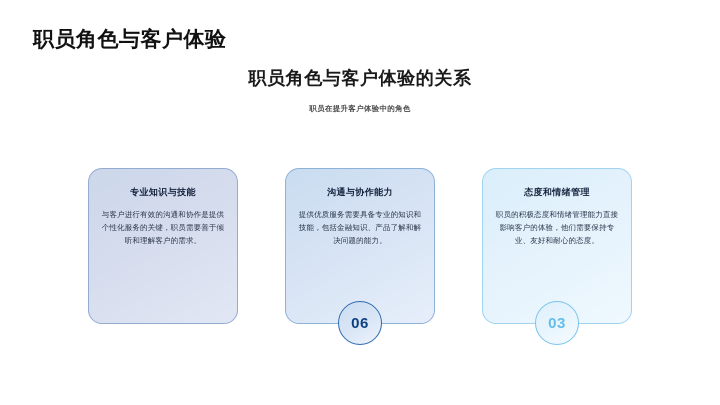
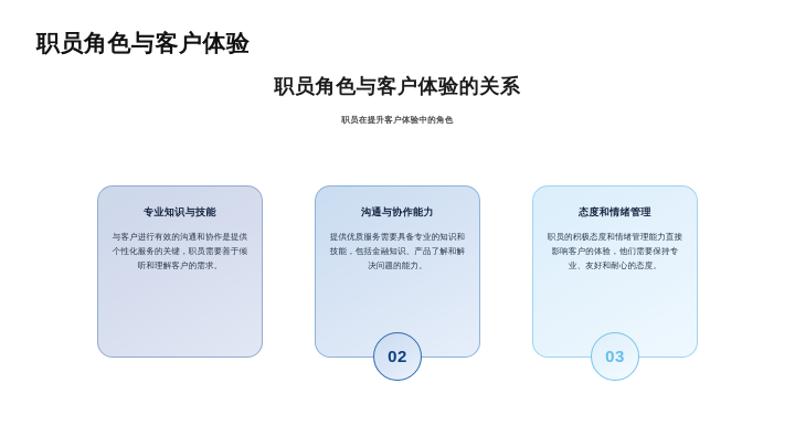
  职员角色与客户体验
  职员角色与客户体验的关系
  职员在提升客户体验中的角色
  专业知识与技能
  与客户进行有效的沟通和协作是提供个性化服务的关键，职员需要善于倾听和理解客户的需求。
  沟通与协作能力
  提供优质服务需要具备专业的知识和技能，包括金融知识、产品了解和解决问题的能力。
- 06
+ 02
  态度和情绪管理
  职员的积极态度和情绪管理能力直接影响客户的体验，他们需要保持专业、友好和耐心的态度。
  03
